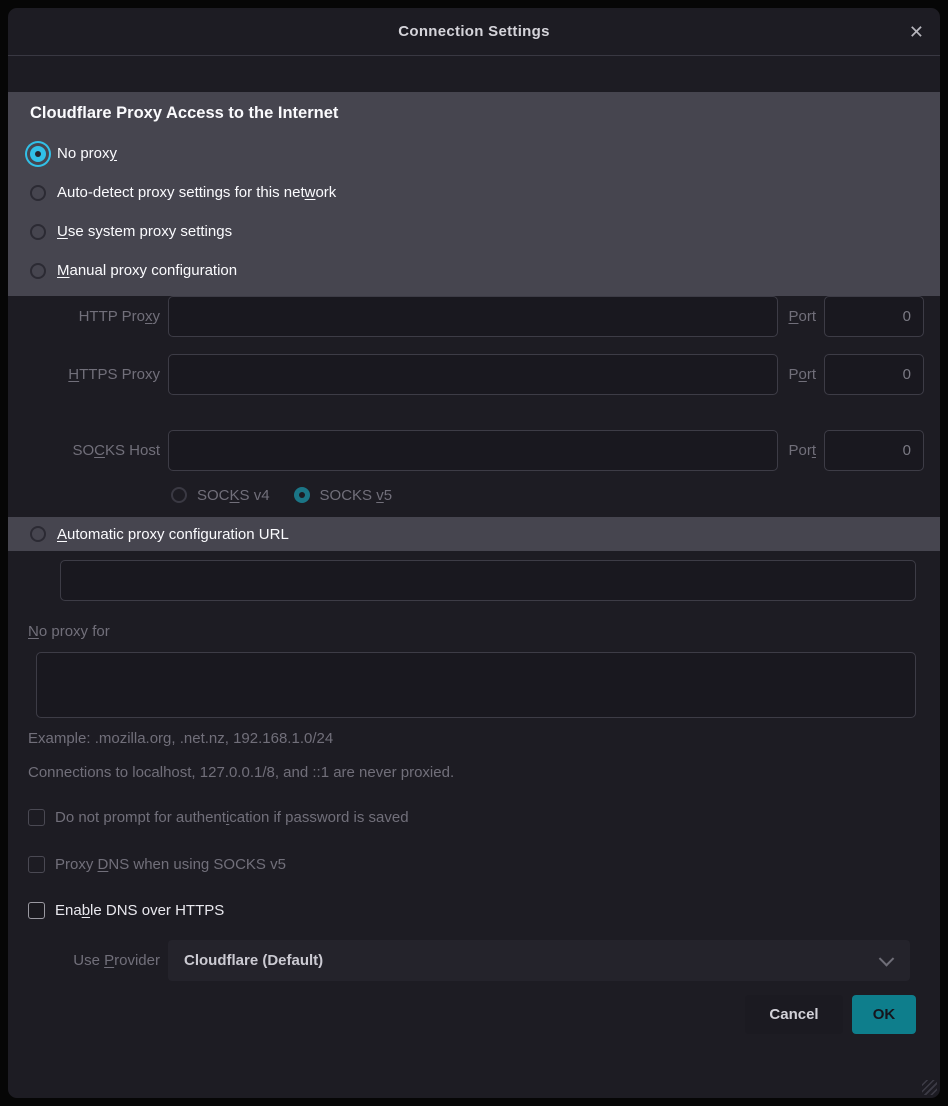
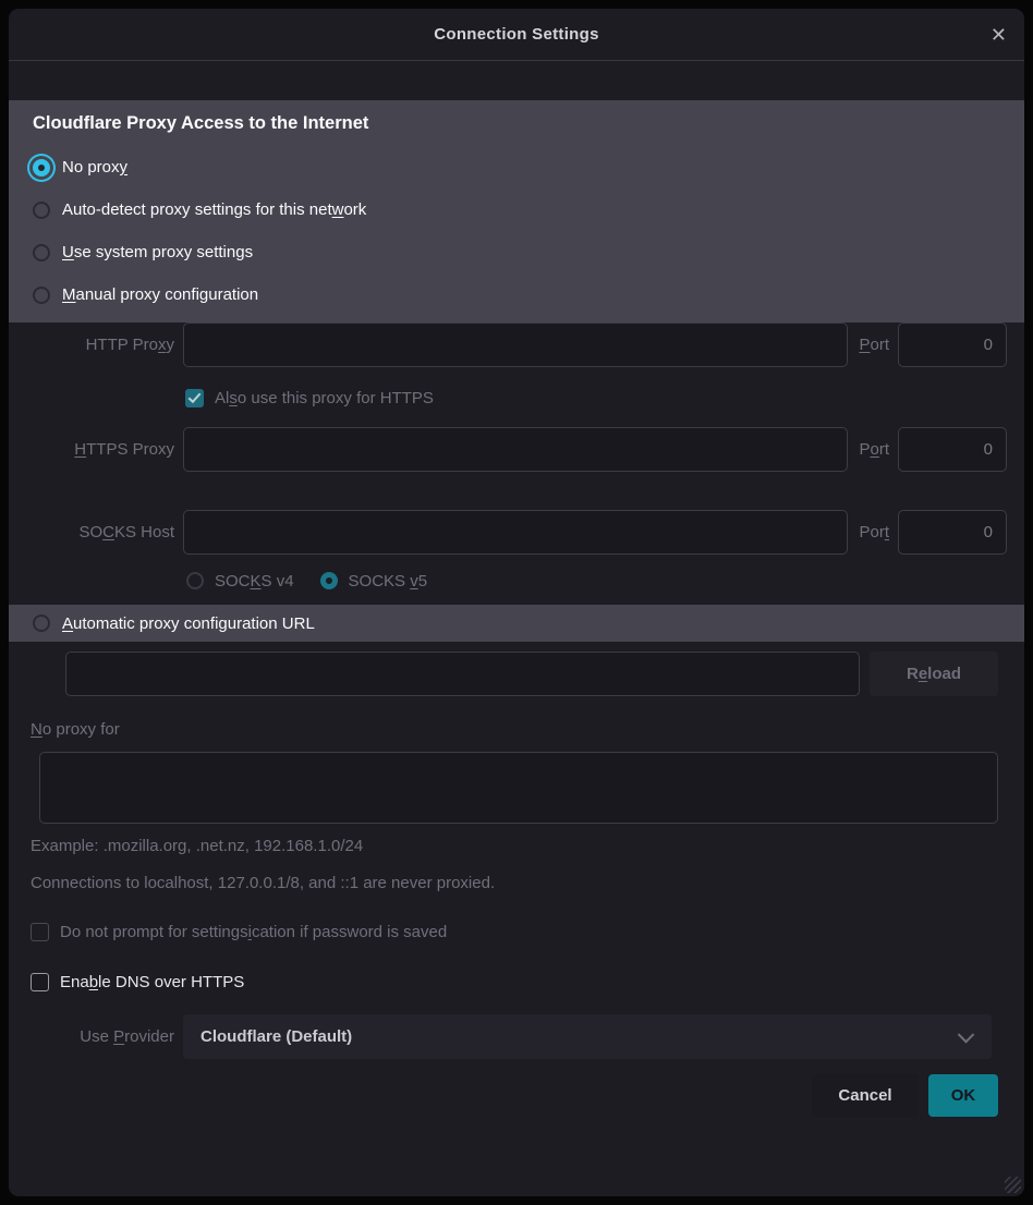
  Connection Settings
  ✕
  Cloudflare Proxy Access to the Internet
  No proxy
  Auto-detect proxy settings for this network
  Use system proxy settings
  Manual proxy configuration
  HTTP Proxy
  Port
  0
+ Also use this proxy for HTTPS
  HTTPS Proxy
  Port
  0
  SOCKS Host
  Port
  0
  SOCKS v4
  SOCKS v5
  Automatic proxy configuration URL
+ Reload
  No proxy for
  Example: .mozilla.org, .net.nz, 192.168.1.0/24
  Connections to localhost, 127.0.0.1/8, and ::1 are never proxied.
- Do not prompt for authentication if password is saved
+ Do not prompt for settingsication if password is saved
- Proxy DNS when using SOCKS v5
  Enable DNS over HTTPS
  Use Provider
  Cloudflare (Default)
  Cancel
  OK
